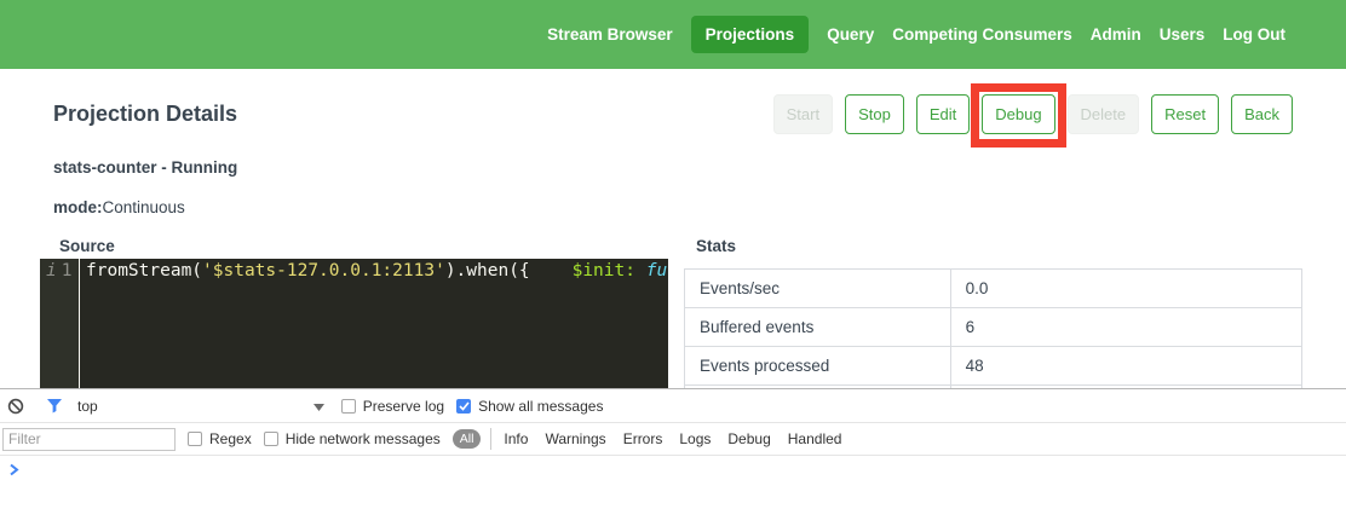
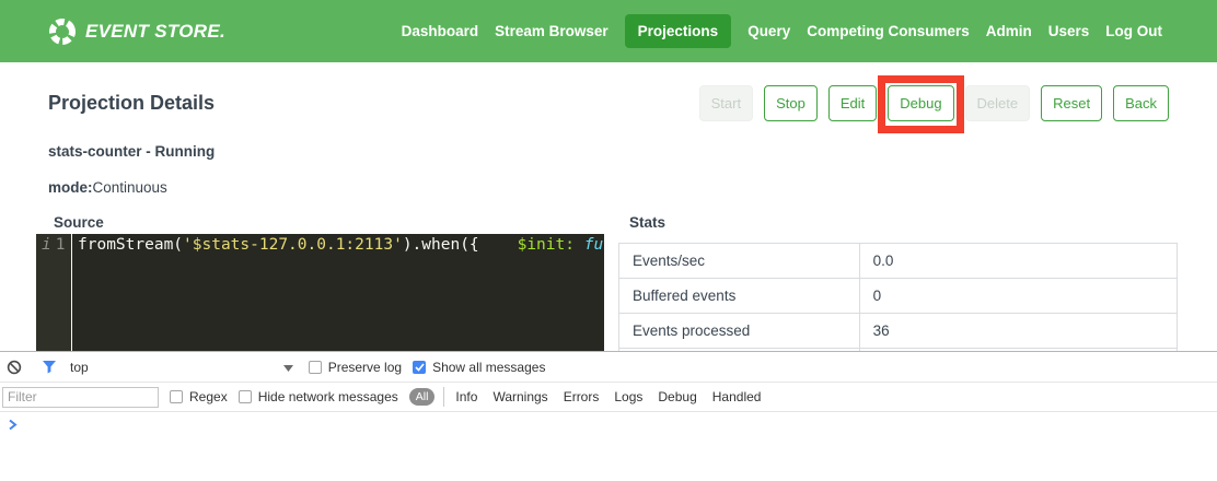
+ EVENT STORE.
+ Dashboard
  Stream Browser
  Projections
  Query
  Competing Consumers
  Admin
  Users
  Log Out
  Projection Details
  Start
  Stop
  Edit
  Debug
  Delete
  Reset
  Back
  stats-counter - Running
  mode:Continuous
  Source
  i
  1
  fromStream('$stats-127.0.0.1:2113').when({ $init: fu
  Stats
  Events/sec	0.0
- Buffered events	6
+ Buffered events	0
- Events processed	48
+ Events processed	36
  top
  Preserve log
  Show all messages
  Filter
  Regex
  Hide network messages
  All
  Info
  Warnings
  Errors
  Logs
  Debug
  Handled
